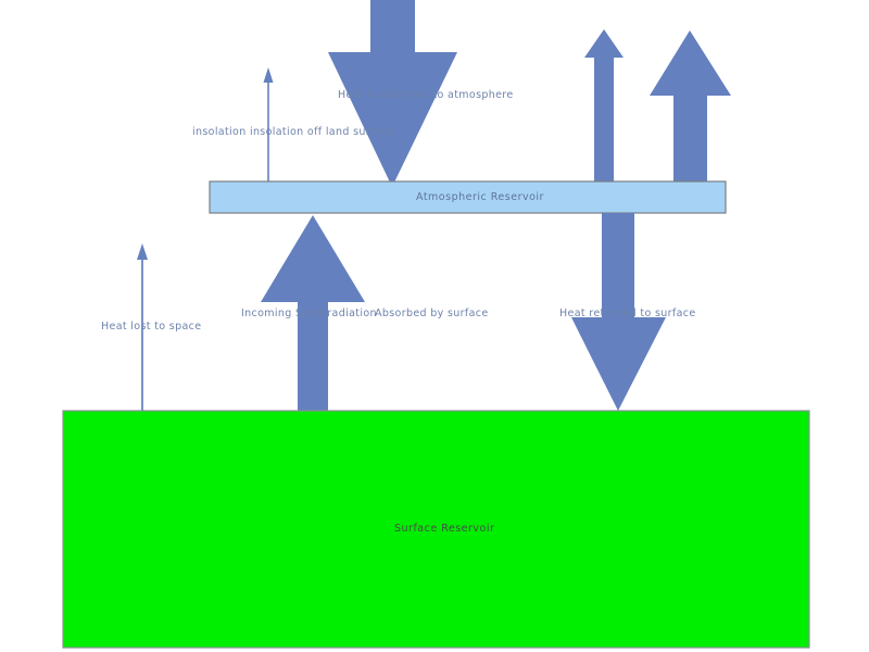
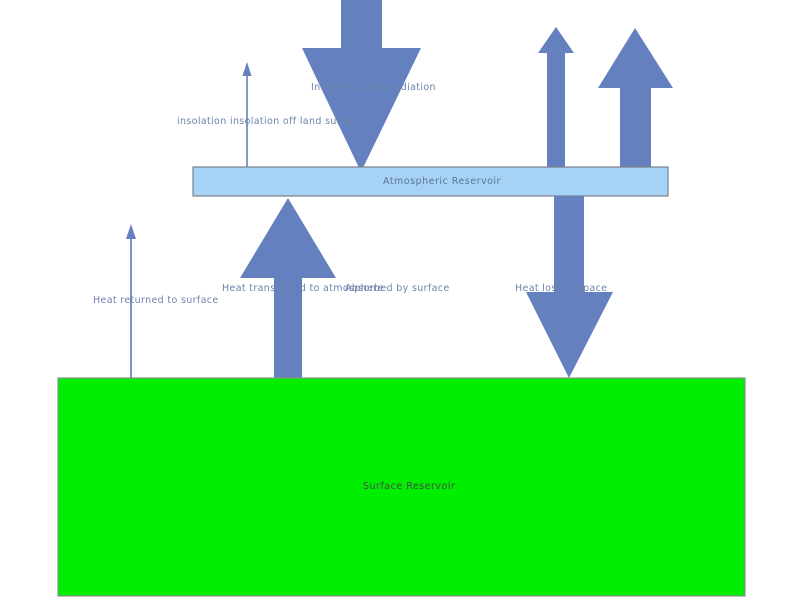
- Heat transferred to atmosphere
+ Incoming Solar radiation
  insolation insolation off land surface
- Heat lost to space
+ Heat returned to surface
- Incoming Solar radiation
+ Heat transferred to atmosphere
  Absorbed by surface
- Heat returned to surface
+ Heat lost to space
  Atmospheric Reservoir
  Surface Reservoir
